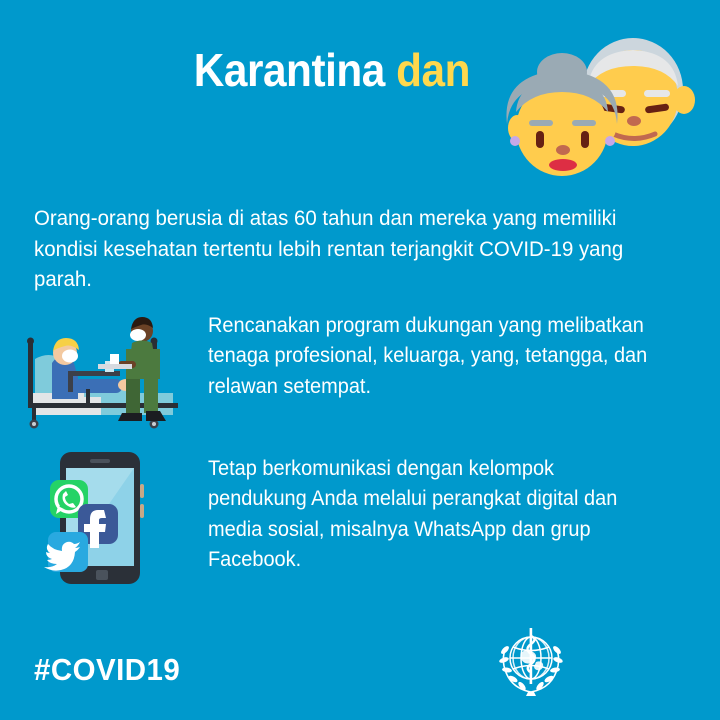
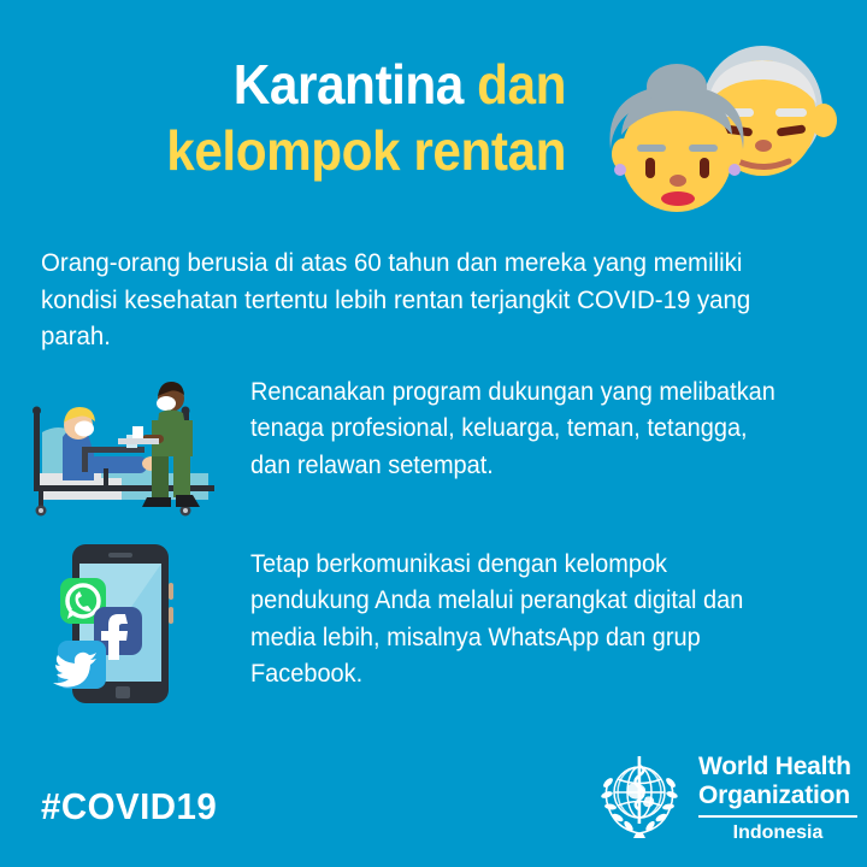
  Karantina dan
+ kelompok rentan
  Orang-orang berusia di atas 60 tahun dan mereka yang memiliki kondisi kesehatan tertentu lebih rentan terjangkit COVID-19 yang parah.
- Rencanakan program dukungan yang melibatkan tenaga profesional, keluarga, yang, tetangga, dan relawan setempat.
+ Rencanakan program dukungan yang melibatkan tenaga profesional, keluarga, teman, tetangga, dan relawan setempat.
- Tetap berkomunikasi dengan kelompok pendukung Anda melalui perangkat digital dan media sosial, misalnya WhatsApp dan grup Facebook.
+ Tetap berkomunikasi dengan kelompok pendukung Anda melalui perangkat digital dan media lebih, misalnya WhatsApp dan grup Facebook.
  #COVID19
+ World Health
+ Organization
+ Indonesia
